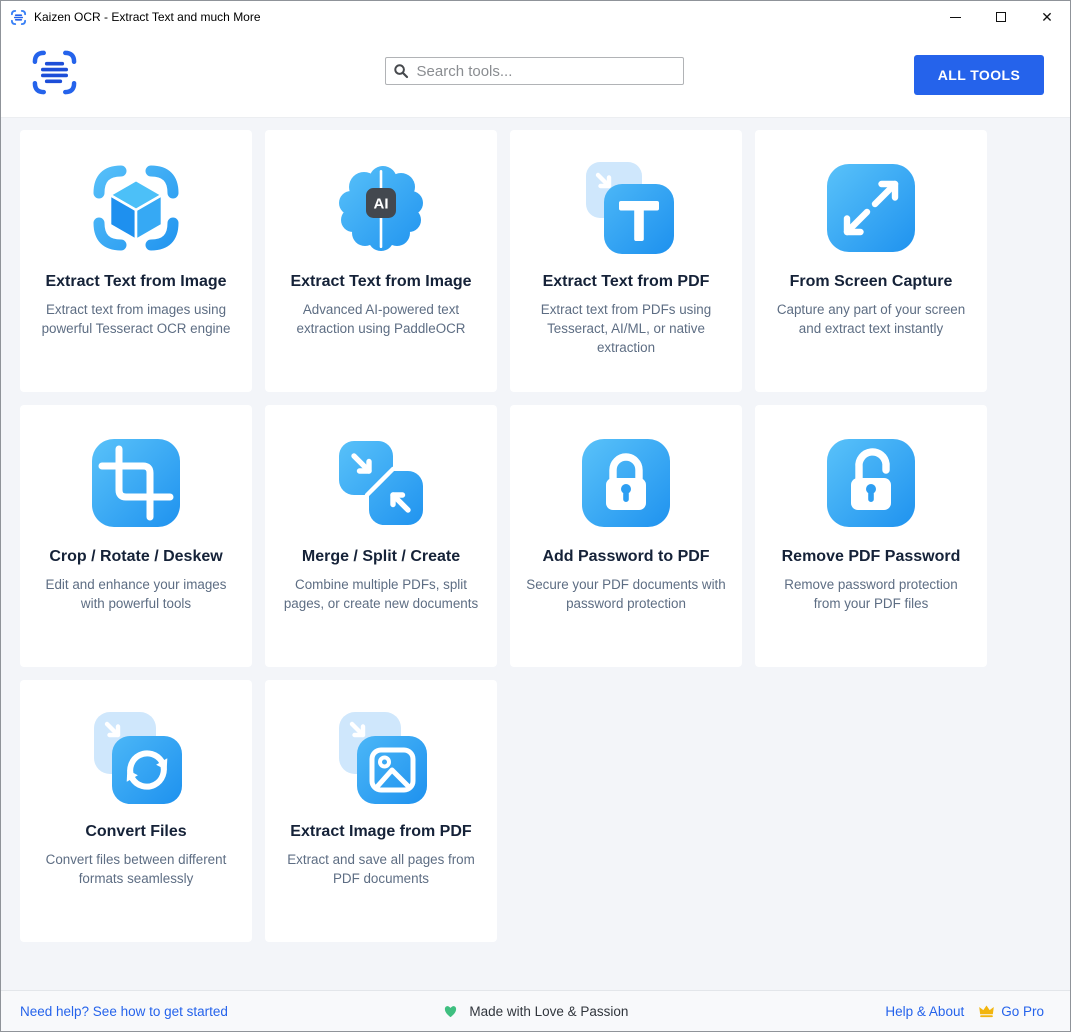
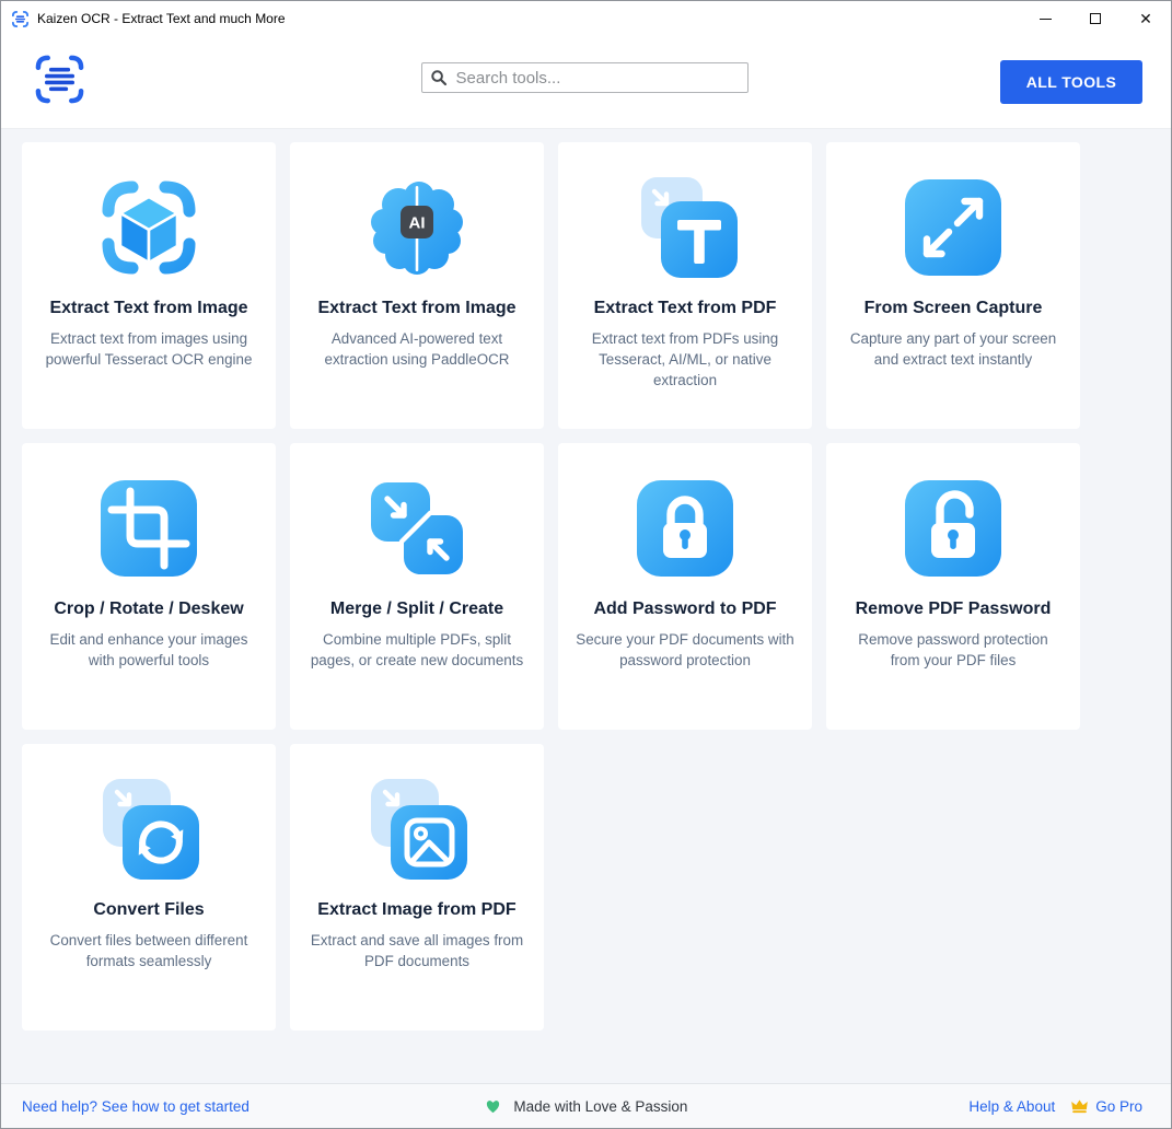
  Kaizen OCR - Extract Text and much More
  ✕
  Search tools...
  ALL TOOLS
  Extract Text from Image
  Extract text from images using powerful Tesseract OCR engine
  AI
  Extract Text from Image
  Advanced AI-powered text extraction using PaddleOCR
  Extract Text from PDF
  Extract text from PDFs using Tesseract, AI/ML, or native extraction
  From Screen Capture
  Capture any part of your screen and extract text instantly
  Crop / Rotate / Deskew
  Edit and enhance your images with powerful tools
  Merge / Split / Create
  Combine multiple PDFs, split pages, or create new documents
  Add Password to PDF
  Secure your PDF documents with password protection
  Remove PDF Password
  Remove password protection from your PDF files
  Convert Files
  Convert files between different formats seamlessly
  Extract Image from PDF
- Extract and save all pages from PDF documents
+ Extract and save all images from PDF documents
  Need help? See how to get started
  Made with Love & Passion
  Help & About
  Go Pro
